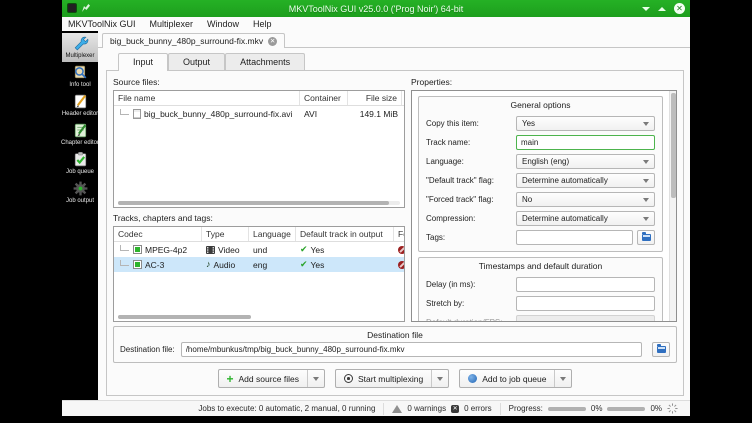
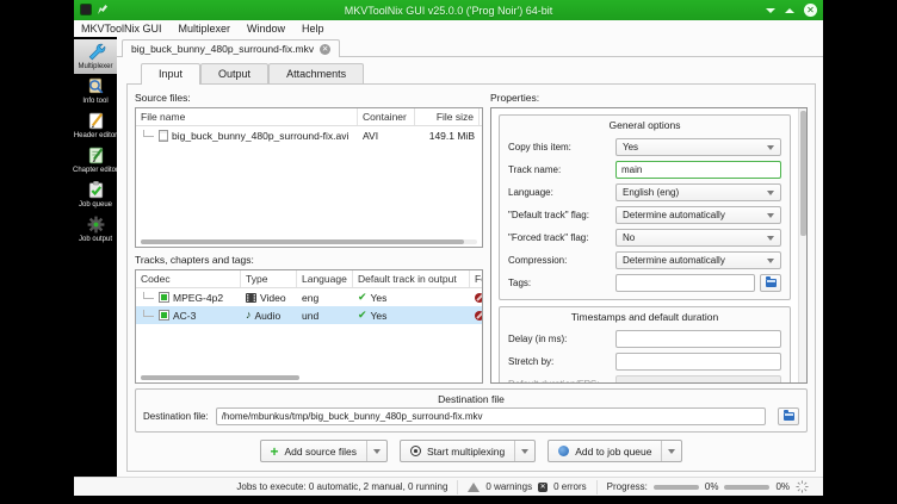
  MKVToolNix GUI v25.0.0 ('Prog Noir') 64-bit
  ✕
  MKVToolNix GUI
  Multiplexer
  Window
  Help
  big_buck_bunny_480p_surround-fix.mkv
  Input
  Output
  Attachments
  Source files:
  File name
  Container
  File size
  big_buck_bunny_480p_surround-fix.avi
  AVI
  149.1 MiB
  Tracks, chapters and tags:
  Codec
  Type
  Language
  Default track in output
  MPEG-4p2
  Video
- und
+ eng
  ✔
  Yes
  AC-3
  ♪
  Audio
- eng
+ und
  ✔
  Yes
  Properties:
  General options
  Copy this item:
  Yes
  Track name:
  main
  Language:
  English (eng)
  "Default track" flag:
  Determine automatically
  "Forced track" flag:
  No
  Compression:
  Determine automatically
  Tags:
  Timestamps and default duration
  Delay (in ms):
  Stretch by:
  Destination file
  Destination file:
  /home/mbunkus/tmp/big_buck_bunny_480p_surround-fix.mkv
  +
  Add source files
  Start multiplexing
  Add to job queue
  Jobs to execute: 0 automatic, 2 manual, 0 running
  0 warnings
  0 errors
  Progress:
  0%
  0%
